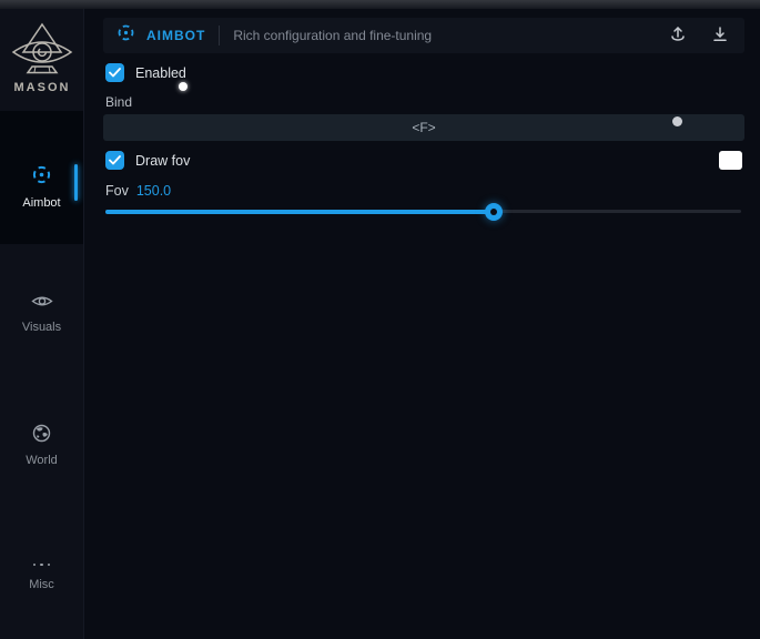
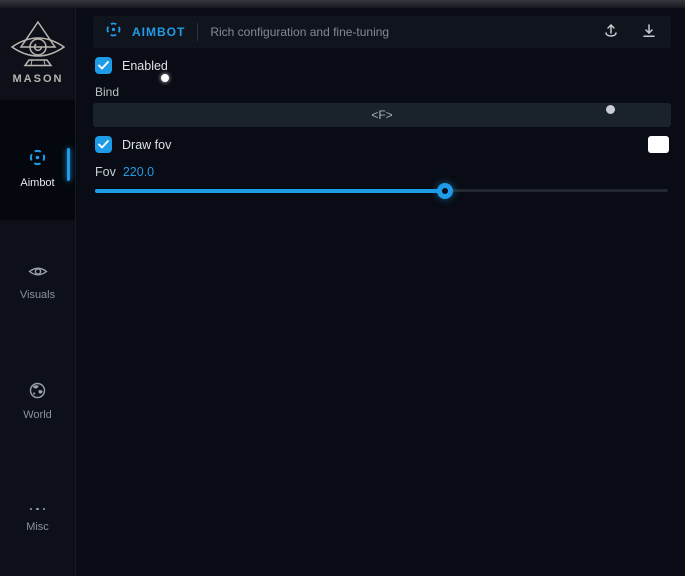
  MASON
  Aimbot
  Visuals
  World
  Misc
  AIMBOT
  Rich configuration and fine-tuning
  Enabled
  Bind
  <F>
  Draw fov
  Fov
- 150.0
+ 220.0
